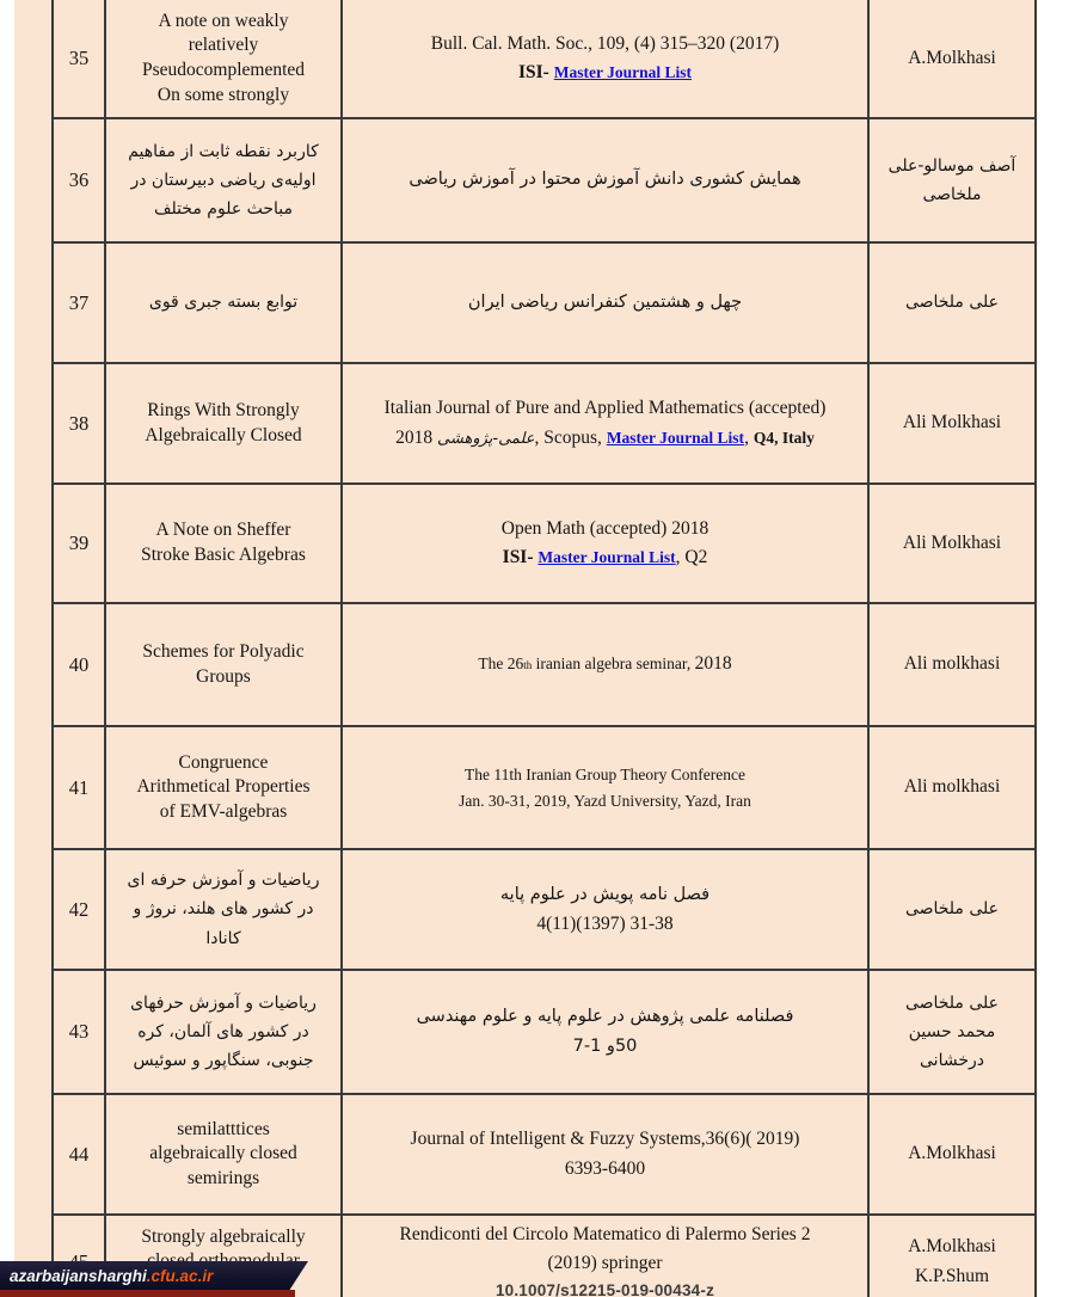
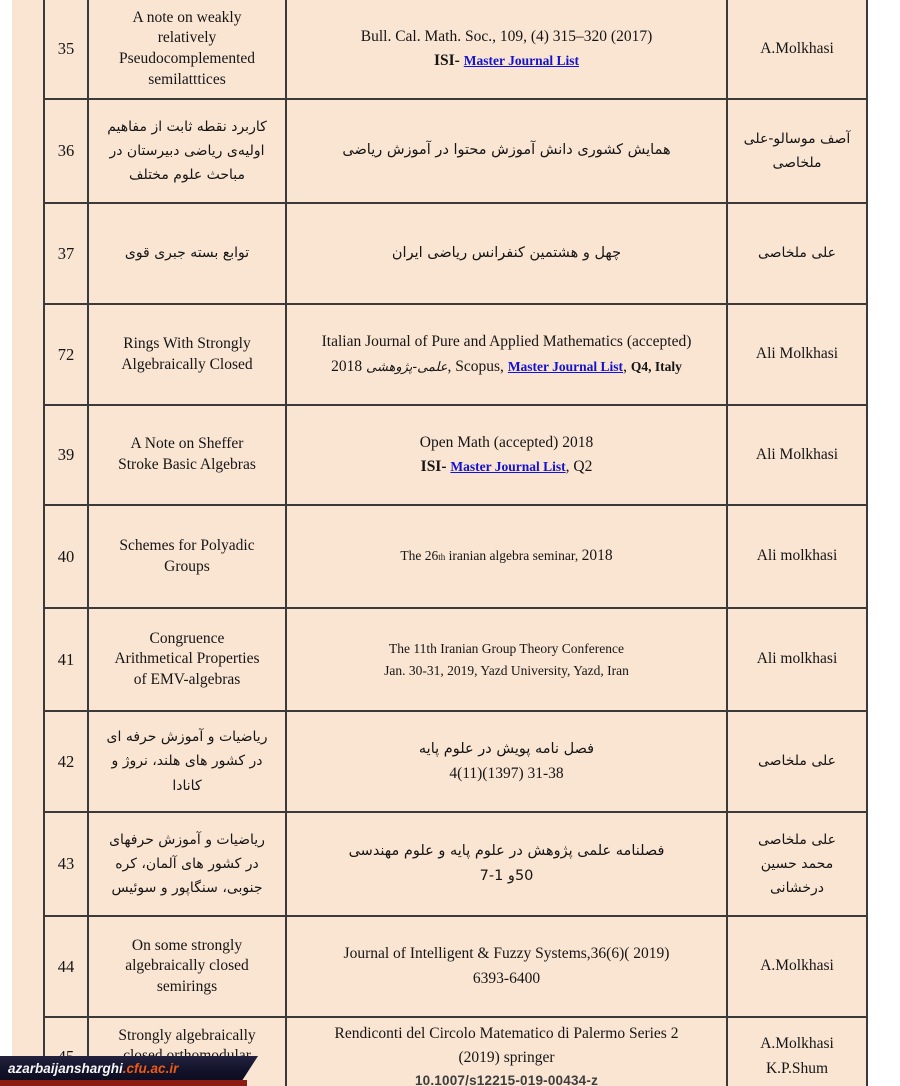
- 35	A note on weakly relatively Pseudocomplemented On some strongly	Bull. Cal. Math. Soc., 109, (4) 315–320 (2017) ISI- Master Journal List	A.Molkhasi
+ 35	A note on weakly relatively Pseudocomplemented semilatttices	Bull. Cal. Math. Soc., 109, (4) 315–320 (2017) ISI- Master Journal List	A.Molkhasi
  36	کاربرد نقطه ثابت از مفاهیم اولیه‌ی ریاضی دبیرستان در مباحث علوم مختلف	همایش کشوری دانش آموزش محتوا در آموزش ریاضی	آصف موسالو-علی ملخاصی
  37	توابع بسته جبری قوی	چهل و هشتمین کنفرانس ریاضی ایران	علی ملخاصی
- 38	Rings With Strongly Algebraically Closed	Italian Journal of Pure and Applied Mathematics (accepted) 2018 علمی-پژوهشی , Scopus, Master Journal List, Q4, Italy	Ali Molkhasi
+ 72	Rings With Strongly Algebraically Closed	Italian Journal of Pure and Applied Mathematics (accepted) 2018 علمی-پژوهشی , Scopus, Master Journal List, Q4, Italy	Ali Molkhasi
  39	A Note on Sheffer Stroke Basic Algebras	Open Math (accepted) 2018 ISI- Master Journal List, Q2	Ali Molkhasi
  40	Schemes for Polyadic Groups	The 26th iranian algebra seminar, 2018	Ali molkhasi
  41	Congruence Arithmetical Properties of EMV-algebras	The 11th Iranian Group Theory Conference Jan. 30-31, 2019, Yazd University, Yazd, Iran	Ali molkhasi
  42	ریاضیات و آموزش حرفه ای در کشور های هلند، نروژ و کانادا	فصل نامه پویش در علوم پایه 4(11)(1397) 31-38	علی ملخاصی
  43	ریاضیات و آموزش حرفهای در کشور های آلمان، کره جنوبی، سنگاپور و سوئیس	فصلنامه علمی پژوهش در علوم پایه و علوم مهندسی 50و 1-7	علی ملخاصی محمد حسین درخشانی
- 44	semilatttices algebraically closed semirings	Journal of Intelligent & Fuzzy Systems,36(6)( 2019) 6393-6400	A.Molkhasi
+ 44	On some strongly algebraically closed semirings	Journal of Intelligent & Fuzzy Systems,36(6)( 2019) 6393-6400	A.Molkhasi
  	Strongly algebraically closed orthomodular	Rendiconti del Circolo Matematico di Palermo Series 2 (2019) springer 10.1007/s12215-019-00434-z	A.Molkhasi K.P.Shum
  azarbaijansharghi
  .cfu.ac.ir
